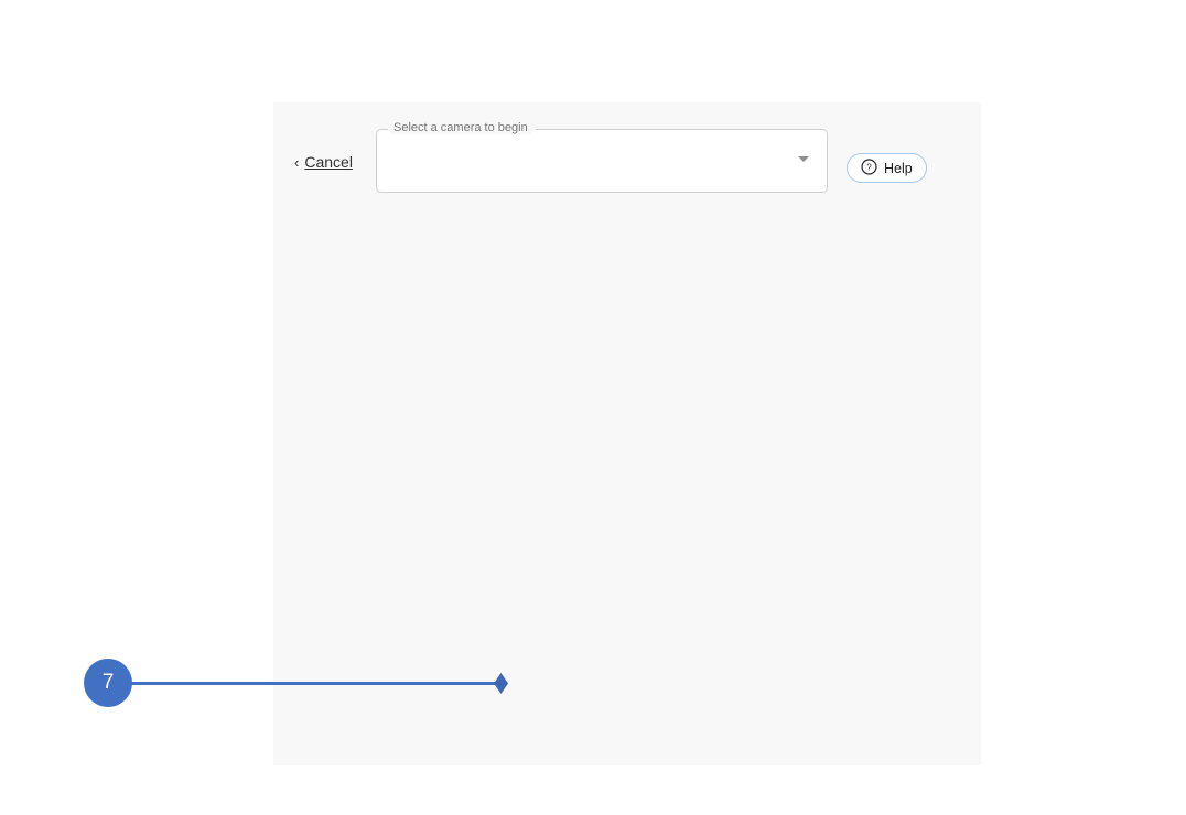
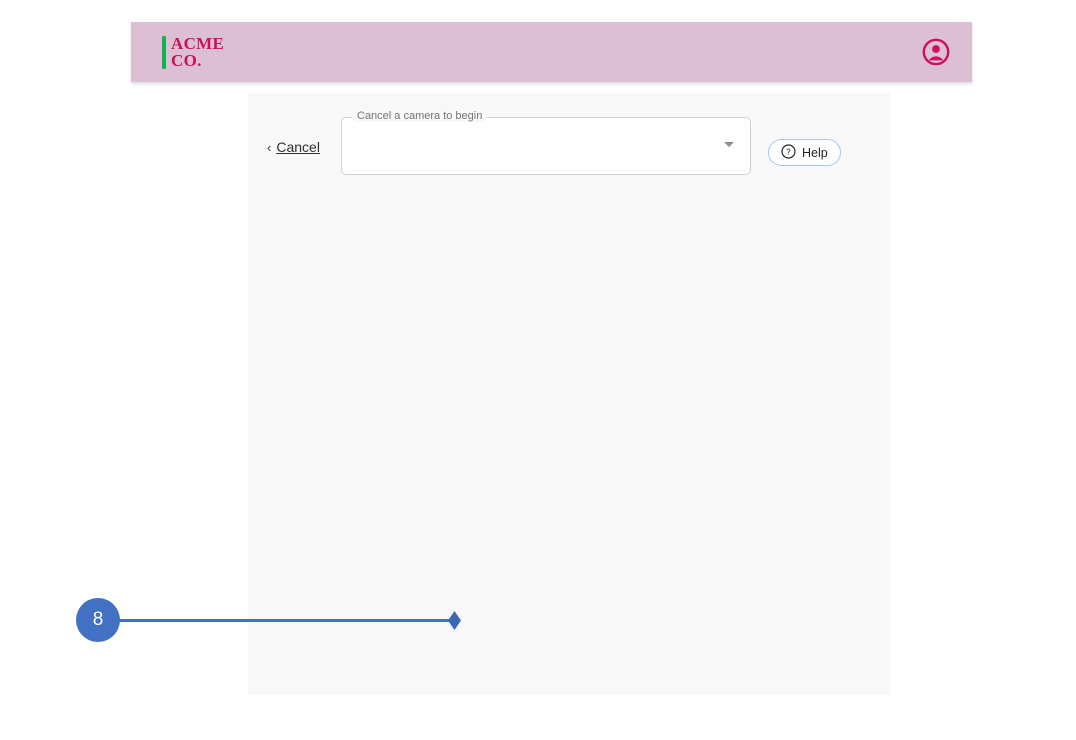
+ ACME
+ CO.
  ‹
  Cancel
- Select a camera to begin
+ Cancel a camera to begin
  ?
  Help
- 7
+ 8
